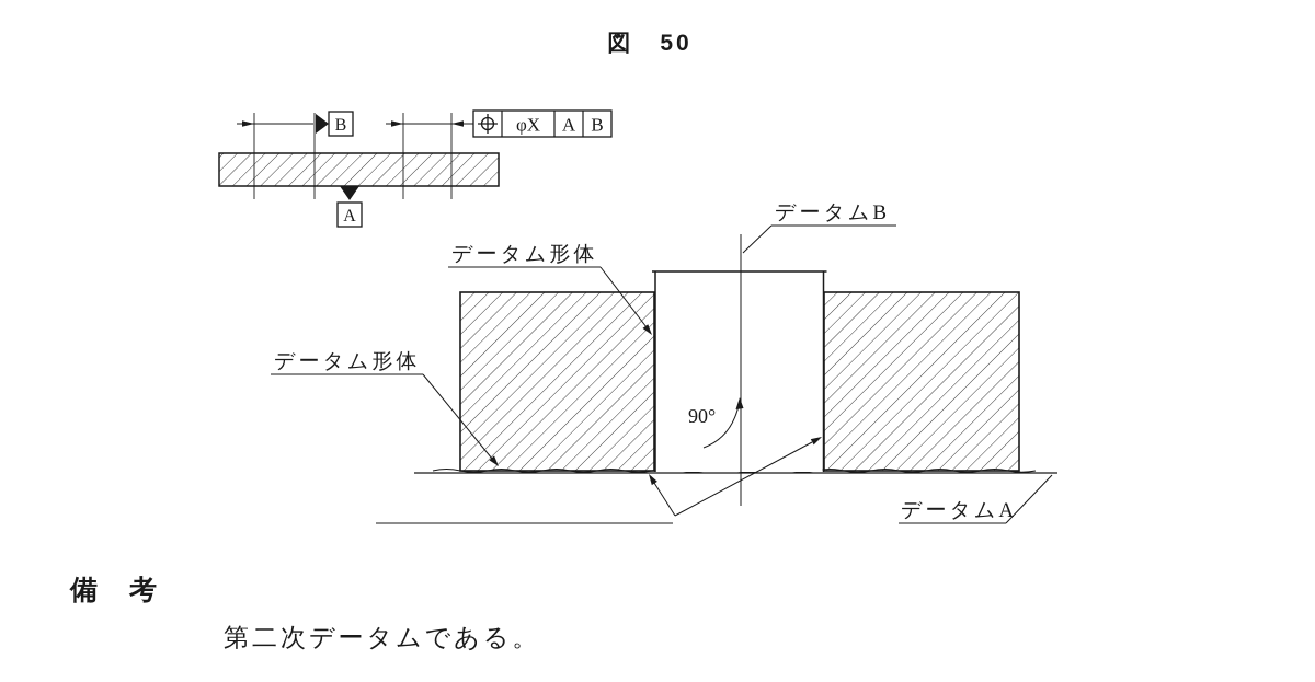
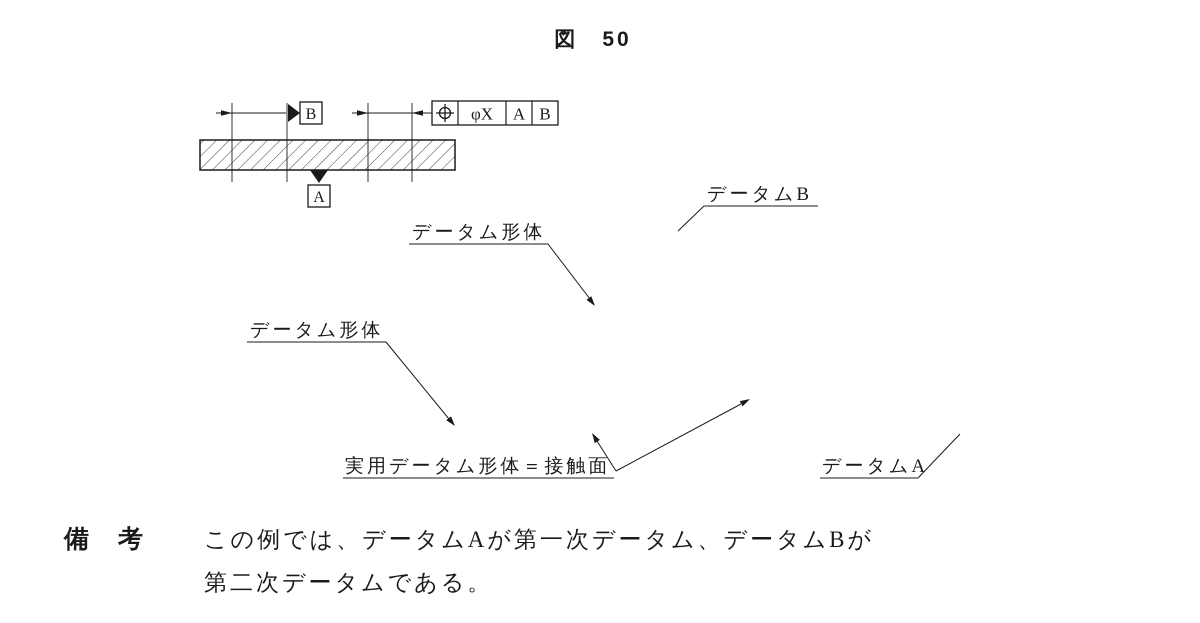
  図 50
  B
  φX
  A
  B
  A
- 90°
  データムB
  データム形体
  データム形体
+ 実用データム形体＝接触面
  データムA
  備 考
+ この例では、データムAが第一次データム、データムBが
  第二次データムである。
